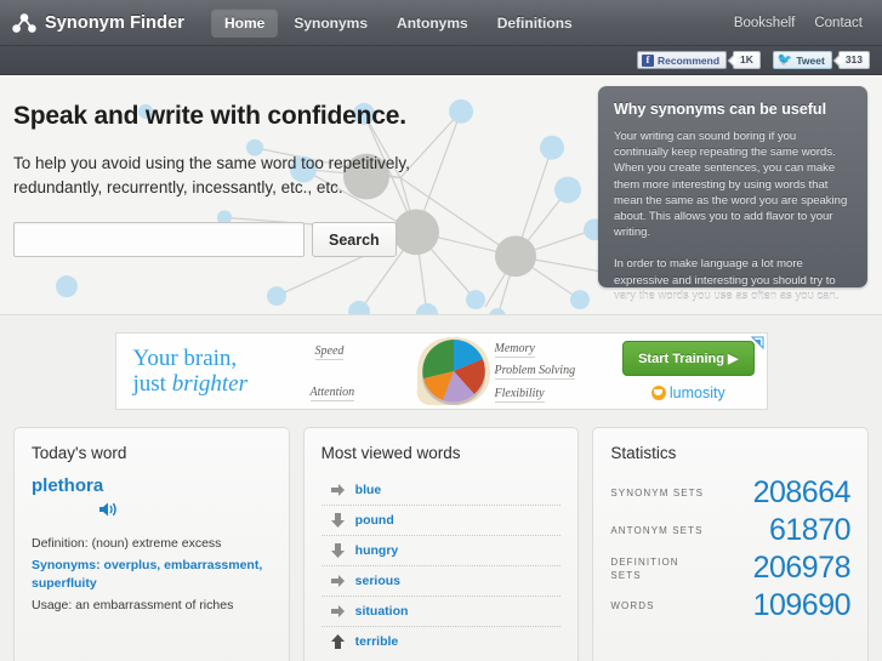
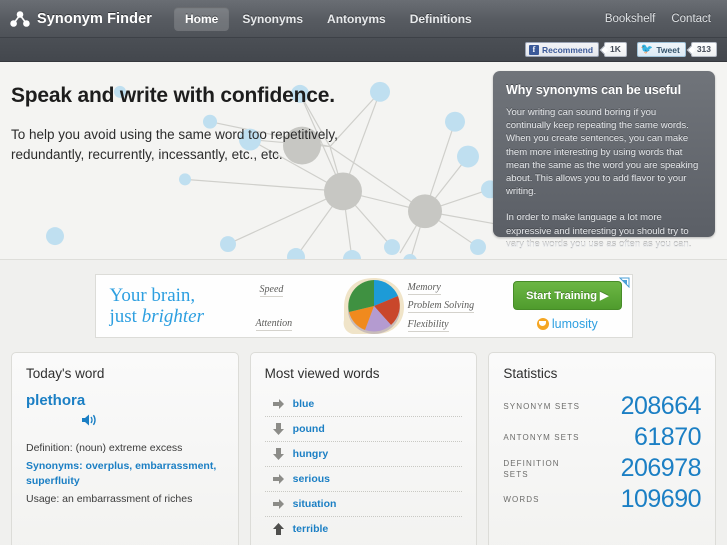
  Synonym Finder
  Home
  Synonyms
  Antonyms
  Definitions
  Bookshelf
  Contact
  f
  Recommend
  1K
  🐦
  Tweet
  313
  Speak and write with confidence.
  To help you avoid using the same word too repetitively, redundantly, recurrently, incessantly, etc., etc.
- Search
  Why synonyms can be useful
  Your writing can sound boring if you continually keep repeating the same words. When you create sentences, you can make them more interesting by using words that mean the same as the word you are speaking about. This allows you to add flavor to your writing.
  In order to make language a lot more expressive and interesting you should try to vary the words you use as often as you can.
  Your brain,
  just brighter
  Speed
  Memory
  Problem Solving
  Attention
  Flexibility
  Start Training ▶
  lumosity
  Today's word
  plethora
  Definition: (noun) extreme excess
  Synonyms: overplus, embarrassment, superfluity
  Usage: an embarrassment of riches
  Most viewed words
  blue
  pound
  hungry
  serious
  situation
  terrible
  Statistics
  SYNONYM SETS
  208664
  ANTONYM SETS
  61870
  DEFINITION SETS
  206978
  WORDS
  109690
